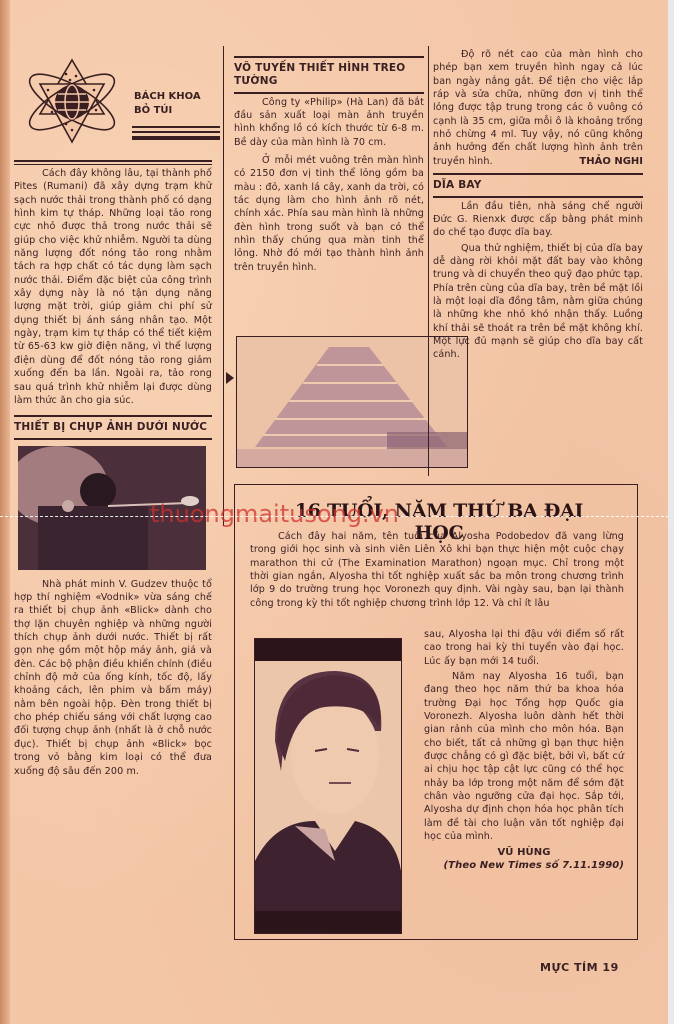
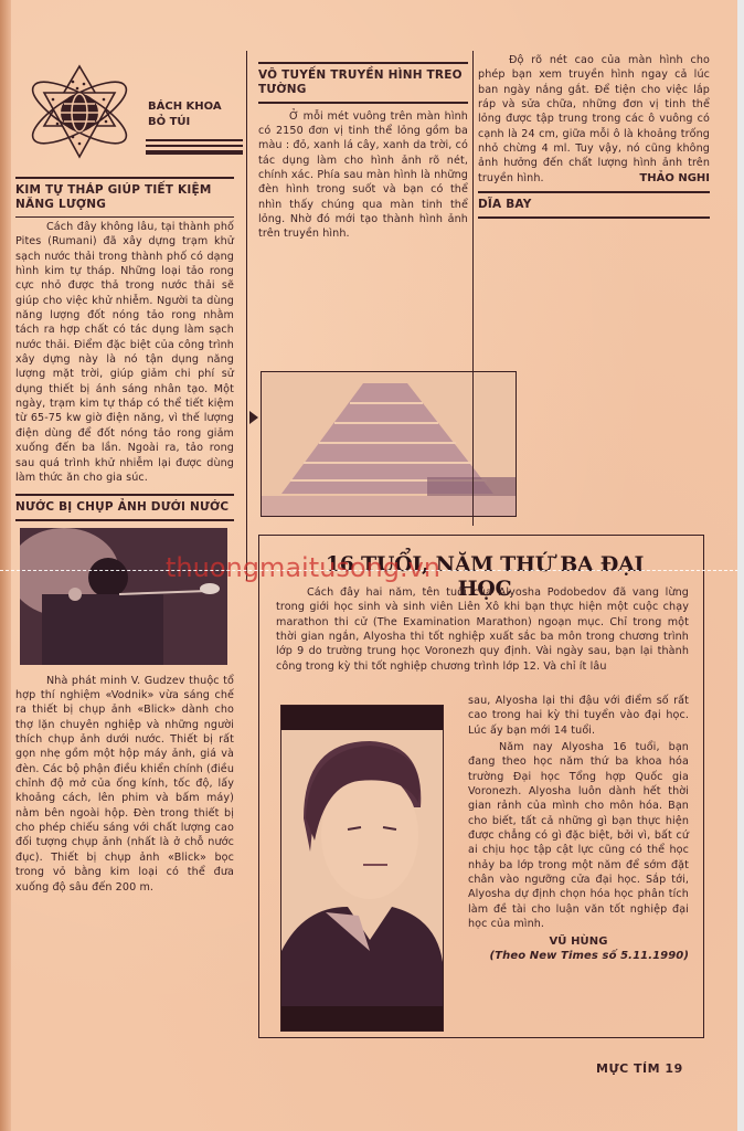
  BÁCH KHOA
  BỎ TÚI
+ KIM TỰ THÁP GIÚP TIẾT KIỆM NĂNG LƯỢNG
- Cách đây không lâu, tại thành phố Pites (Rumani) đã xây dựng trạm khử sạch nước thải trong thành phố có dạng hình kim tự tháp. Những loại tảo rong cực nhỏ được thả trong nước thải sẽ giúp cho việc khử nhiễm. Người ta dùng năng lượng đốt nóng tảo rong nhằm tách ra hợp chất có tác dụng làm sạch nước thải. Điểm đặc biệt của công trình xây dựng này là nó tận dụng năng lượng mặt trời, giúp giảm chi phí sử dụng thiết bị ánh sáng nhân tạo. Một ngày, trạm kim tự tháp có thể tiết kiệm từ 65-63 kw giờ điện năng, vì thế lượng điện dùng để đốt nóng tảo rong giảm xuống đến ba lần. Ngoài ra, tảo rong sau quá trình khử nhiễm lại được dùng làm thức ăn cho gia súc.
+ Cách đây không lâu, tại thành phố Pites (Rumani) đã xây dựng trạm khử sạch nước thải trong thành phố có dạng hình kim tự tháp. Những loại tảo rong cực nhỏ được thả trong nước thải sẽ giúp cho việc khử nhiễm. Người ta dùng năng lượng đốt nóng tảo rong nhằm tách ra hợp chất có tác dụng làm sạch nước thải. Điểm đặc biệt của công trình xây dựng này là nó tận dụng năng lượng mặt trời, giúp giảm chi phí sử dụng thiết bị ánh sáng nhân tạo. Một ngày, trạm kim tự tháp có thể tiết kiệm từ 65-75 kw giờ điện năng, vì thế lượng điện dùng để đốt nóng tảo rong giảm xuống đến ba lần. Ngoài ra, tảo rong sau quá trình khử nhiễm lại được dùng làm thức ăn cho gia súc.
- THIẾT BỊ CHỤP ẢNH DƯỚI NƯỚC
+ NƯỚC BỊ CHỤP ẢNH DƯỚI NƯỚC
  Nhà phát minh V. Gudzev thuộc tổ hợp thí nghiệm «Vodnik» vừa sáng chế ra thiết bị chụp ảnh «Blick» dành cho thợ lặn chuyên nghiệp và những người thích chụp ảnh dưới nước. Thiết bị rất gọn nhẹ gồm một hộp máy ảnh, giá và đèn. Các bộ phận điều khiển chính (điều chỉnh độ mở của ống kính, tốc độ, lấy khoảng cách, lên phim và bấm máy) nằm bên ngoài hộp. Đèn trong thiết bị cho phép chiếu sáng với chất lượng cao đối tượng chụp ảnh (nhất là ở chỗ nước đục). Thiết bị chụp ảnh «Blick» bọc trong vỏ bằng kim loại có thể đưa xuống độ sâu đến 200 m.
- VÔ TUYẾN THIẾT HÌNH TREO TƯỜNG
+ VÔ TUYẾN TRUYỀN HÌNH TREO TƯỜNG
- Công ty «Philip» (Hà Lan) đã bắt đầu sản xuất loại màn ảnh truyền hình khổng lồ có kích thước từ 6-8 m. Bề dày của màn hình là 70 cm.
  Ở mỗi mét vuông trên màn hình có 2150 đơn vị tinh thể lỏng gồm ba màu : đỏ, xanh lá cây, xanh da trời, có tác dụng làm cho hình ảnh rõ nét, chính xác. Phía sau màn hình là những đèn hình trong suốt và bạn có thể nhìn thấy chúng qua màn tinh thể lỏng. Nhờ đó mới tạo thành hình ảnh trên truyền hình.
- Độ rõ nét cao của màn hình cho phép bạn xem truyền hình ngay cả lúc ban ngày nắng gắt. Để tiện cho việc lắp ráp và sửa chữa, những đơn vị tinh thể lỏng được tập trung trong các ô vuông có cạnh là 35 cm, giữa mỗi ô là khoảng trống nhỏ chừng 4 ml. Tuy vậy, nó cũng không ảnh hưởng đến chất lượng hình ảnh trên truyền hình.
+ Độ rõ nét cao của màn hình cho phép bạn xem truyền hình ngay cả lúc ban ngày nắng gắt. Để tiện cho việc lắp ráp và sửa chữa, những đơn vị tinh thể lỏng được tập trung trong các ô vuông có cạnh là 24 cm, giữa mỗi ô là khoảng trống nhỏ chừng 4 ml. Tuy vậy, nó cũng không ảnh hưởng đến chất lượng hình ảnh trên truyền hình.
  THẢO NGHI
  DĨA BAY
- Lần đầu tiên, nhà sáng chế người Đức G. Rienxk được cấp bằng phát minh do chế tạo được dĩa bay.
- Qua thử nghiệm, thiết bị của dĩa bay dễ dàng rời khỏi mặt đất bay vào không trung và di chuyển theo quỹ đạo phức tạp. Phía trên cùng của dĩa bay, trên bề mặt lồi là một loại dĩa đồng tâm, nằm giữa chúng là những khe nhỏ khó nhận thấy. Luồng khí thải sẽ thoát ra trên bề mặt không khí. Một lực đủ mạnh sẽ giúp cho dĩa bay cất cánh.
  16 TUỔI, NĂM THỨ BA ĐẠI HỌC
  Cách đây hai năm, tên tuổi của Alyosha Podobedov đã vang lừng trong giới học sinh và sinh viên Liên Xô khi bạn thực hiện một cuộc chạy marathon thi cử (The Examination Marathon) ngoạn mục. Chỉ trong một thời gian ngắn, Alyosha thi tốt nghiệp xuất sắc ba môn trong chương trình lớp 9 do trường trung học Voronezh quy định. Vài ngày sau, bạn lại thành công trong kỳ thi tốt nghiệp chương trình lớp 12. Và chỉ ít lâu
  sau, Alyosha lại thi đậu với điểm số rất cao trong hai kỳ thi tuyển vào đại học. Lúc ấy bạn mới 14 tuổi.
  Năm nay Alyosha 16 tuổi, bạn đang theo học năm thứ ba khoa hóa trường Đại học Tổng hợp Quốc gia Voronezh. Alyosha luôn dành hết thời gian rảnh của mình cho môn hóa. Bạn cho biết, tất cả những gì bạn thực hiện được chẳng có gì đặc biệt, bởi vì, bất cứ ai chịu học tập cật lực cũng có thể học nhảy ba lớp trong một năm để sớm đặt chân vào ngưỡng cửa đại học. Sắp tới, Alyosha dự định chọn hóa học phân tích làm đề tài cho luận văn tốt nghiệp đại học của mình.
  VŨ HÙNG
- (Theo New Times số 7.11.1990)
+ (Theo New Times số 5.11.1990)
  MỰC TÍM 19
  thuongmaitusong.vn
